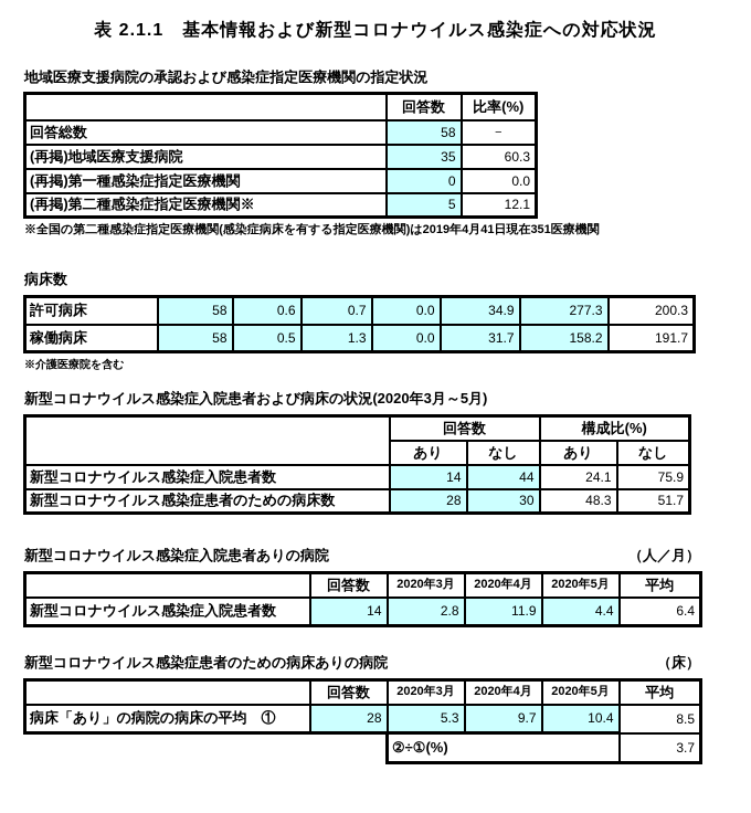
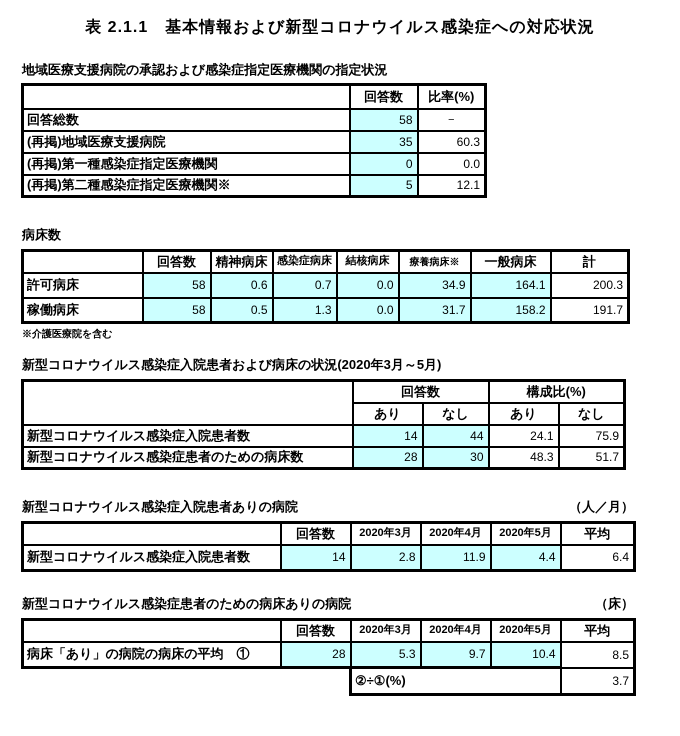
  表 2.1.1 基本情報および新型コロナウイルス感染症への対応状況
  地域医療支援病院の承認および感染症指定医療機関の指定状況
  	回答数	比率(%)
  回答総数	58	－
  (再掲)地域医療支援病院	35	60.3
  (再掲)第一種感染症指定医療機関	0	0.0
  (再掲)第二種感染症指定医療機関※	5	12.1
- ※全国の第二種感染症指定医療機関(感染症病床を有する指定医療機関)は2019年4月41日現在351医療機関
  病床数
+ 	回答数	精神病床	感染症病床	結核病床	療養病床※	一般病床	計
- 許可病床	58	0.6	0.7	0.0	34.9	277.3	200.3
+ 許可病床	58	0.6	0.7	0.0	34.9	164.1	200.3
  稼働病床	58	0.5	1.3	0.0	31.7	158.2	191.7
  ※介護医療院を含む
  新型コロナウイルス感染症入院患者および病床の状況(2020年3月～5月)
  	回答数	構成比(%)
  あり	なし	あり	なし
  新型コロナウイルス感染症入院患者数	14	44	24.1	75.9
  新型コロナウイルス感染症患者のための病床数	28	30	48.3	51.7
  新型コロナウイルス感染症入院患者ありの病院
  （人／月）
  	回答数	2020年3月	2020年4月	2020年5月	平均
  新型コロナウイルス感染症入院患者数	14	2.8	11.9	4.4	6.4
  新型コロナウイルス感染症患者のための病床ありの病院
  （床）
  	回答数	2020年3月	2020年4月	2020年5月	平均
  病床「あり」の病院の病床の平均 ①	28	5.3	9.7	10.4	8.5
  	②÷①(%)	3.7
